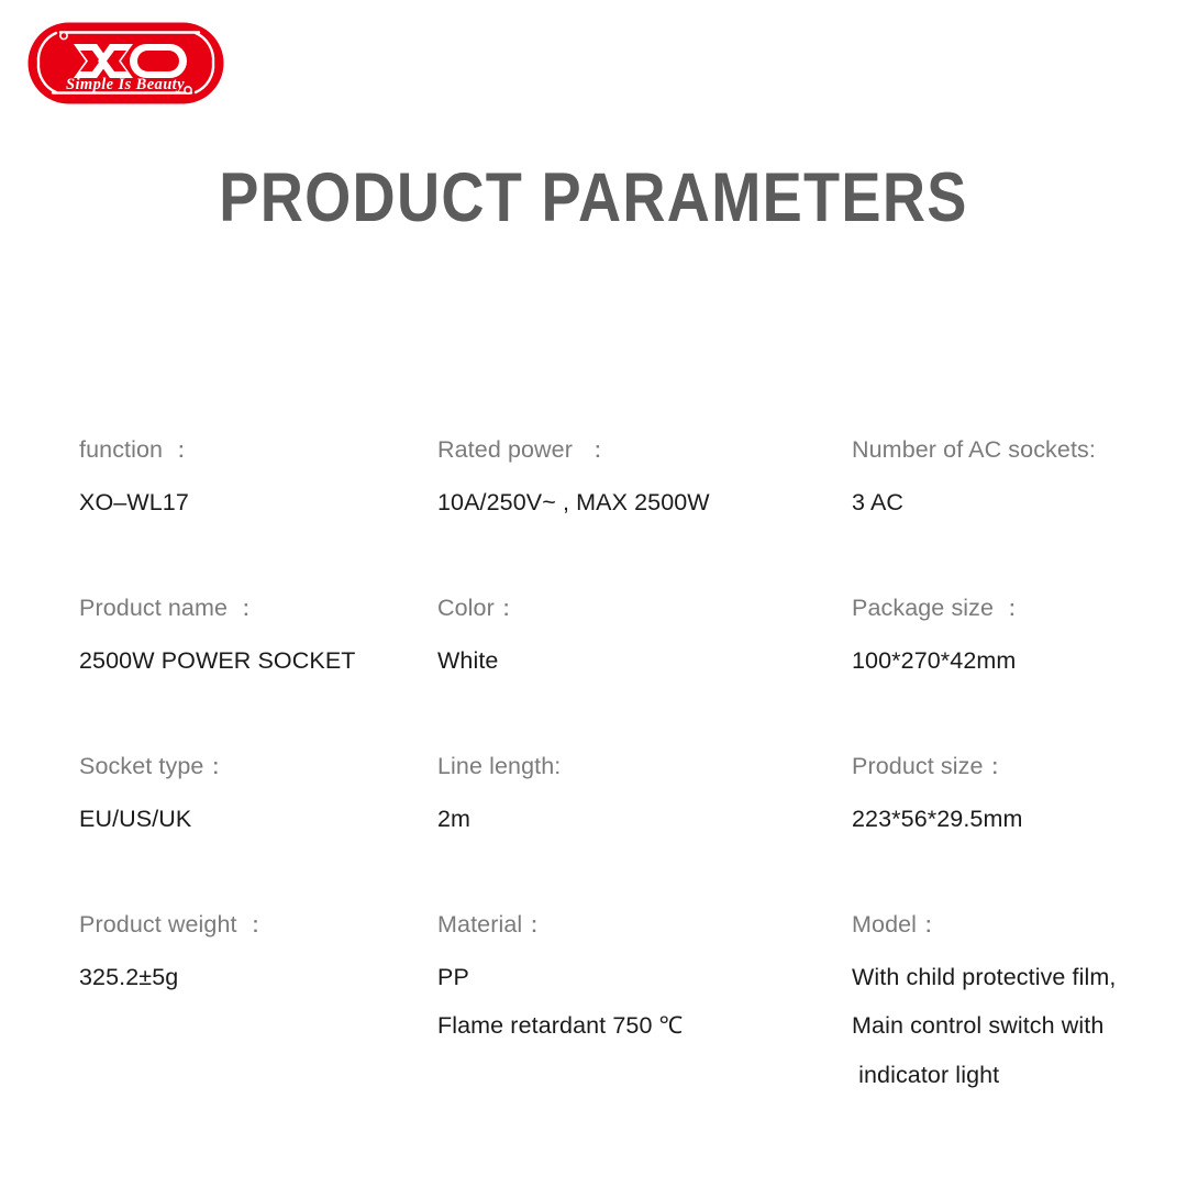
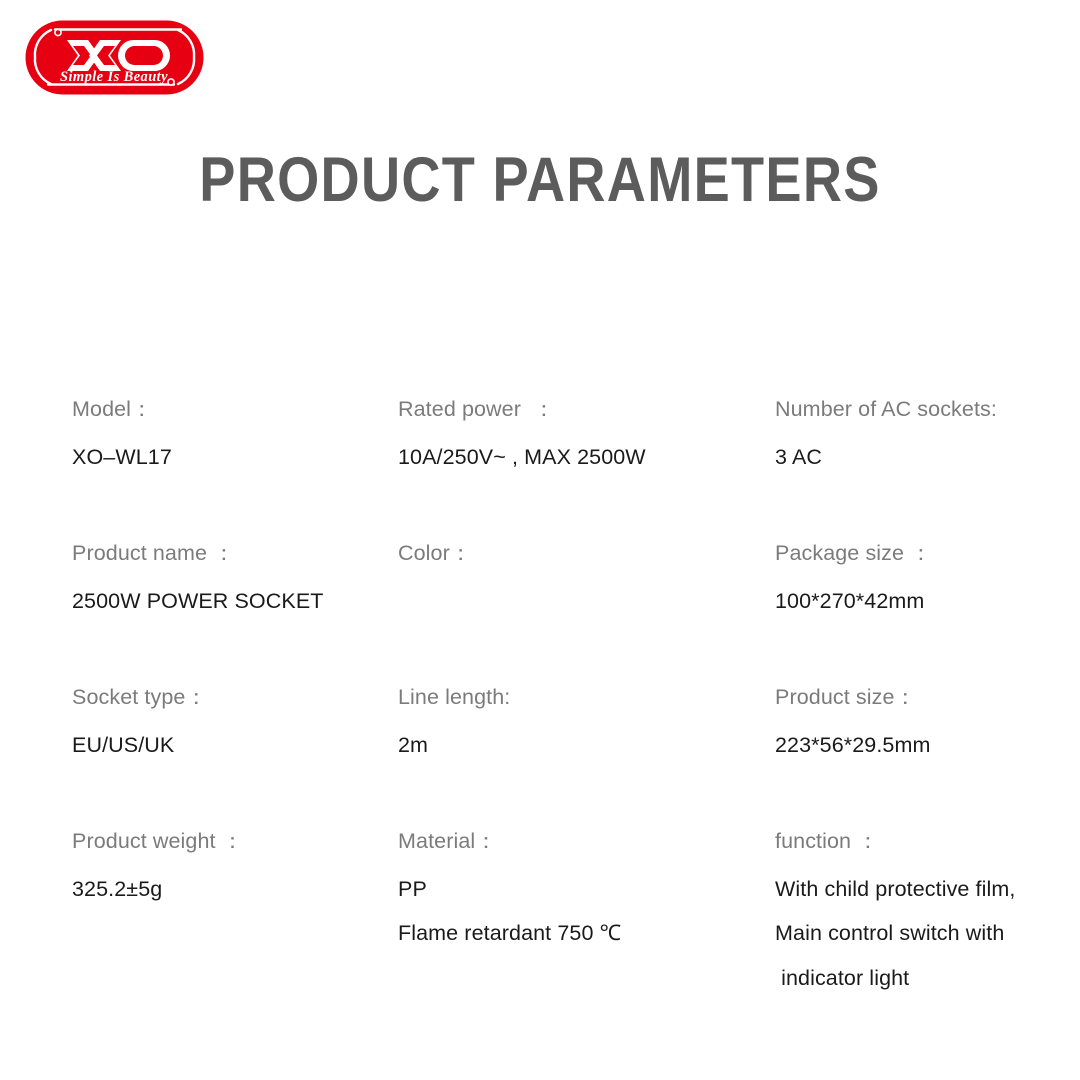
  Simple Is Beauty
  PRODUCT PARAMETERS
- function ：
+ Model：
  XO–WL17
  Rated power ：
  10A/250V~ , MAX 2500W
  Number of AC sockets:
  3 AC
  Product name ：
  2500W POWER SOCKET
  Color：
- White
  Package size ：
  100*270*42mm
  Socket type：
  EU/US/UK
  Line length:
  2m
  Product size：
  223*56*29.5mm
  Product weight ：
  325.2±5g
  Material：
  PP
  Flame retardant 750 ℃
- Model：
+ function ：
  With child protective film,
  Main control switch with
  indicator light
